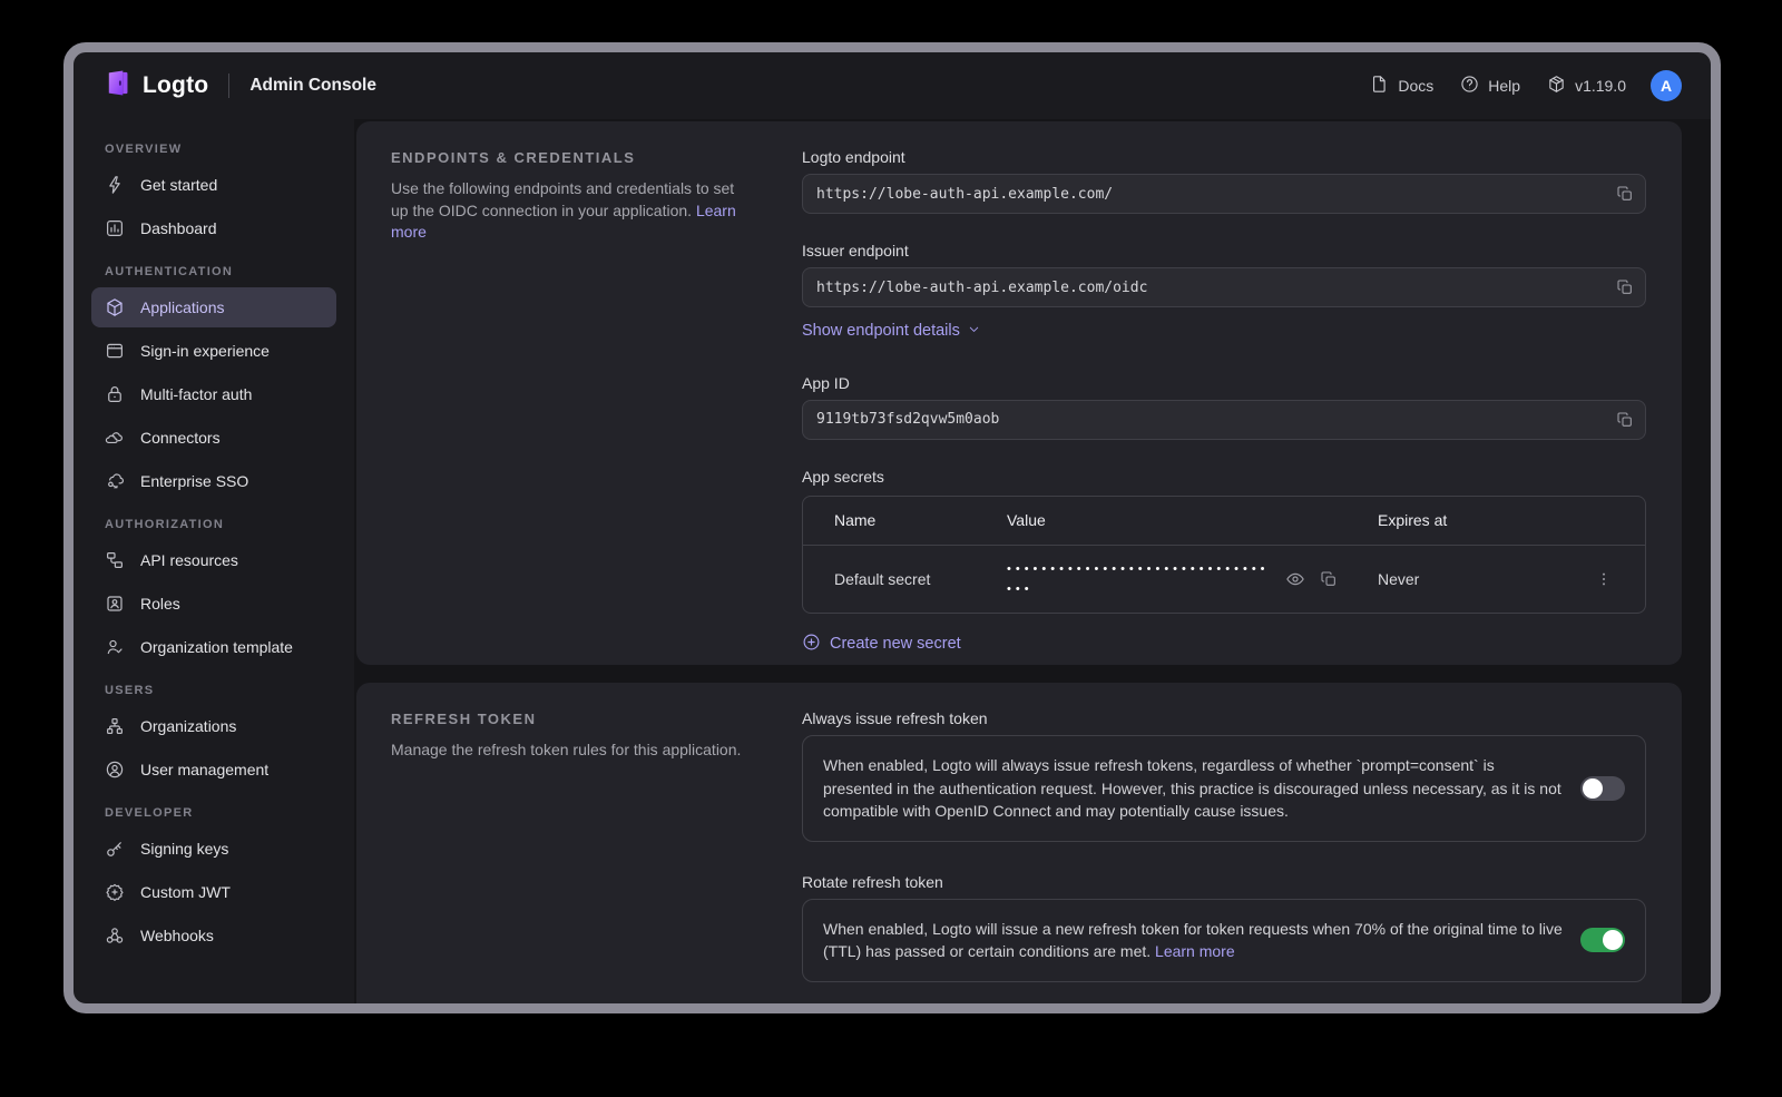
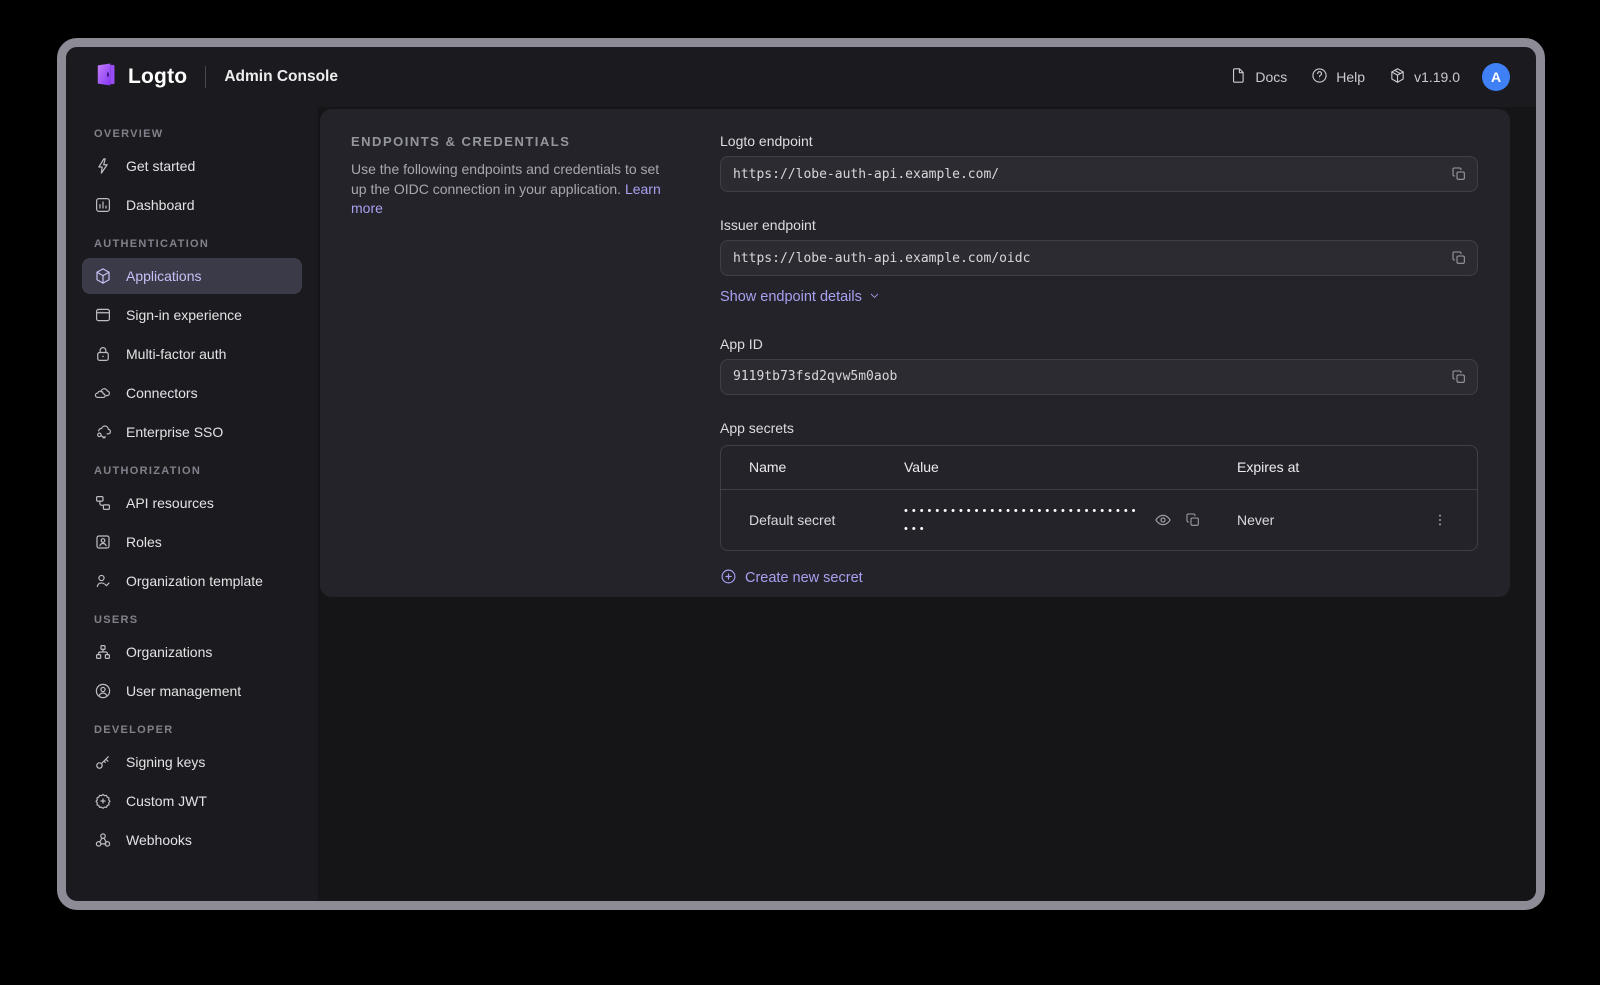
  Logto
  Admin Console
  Docs
  Help
  v1.19.0
  A
  OVERVIEW
  Get started
  Dashboard
  AUTHENTICATION
  Applications
  Sign-in experience
  Multi-factor auth
  Connectors
  Enterprise SSO
  AUTHORIZATION
  API resources
  Roles
  Organization template
  USERS
  Organizations
  User management
  DEVELOPER
  Signing keys
  Custom JWT
  Webhooks
  ENDPOINTS & CREDENTIALS
  Use the following endpoints and credentials to set up the OIDC connection in your application. Learn more
  Logto endpoint
  https://lobe-auth-api.example.com/
  Issuer endpoint
  https://lobe-auth-api.example.com/oidc
  Show endpoint details
  App ID
  9119tb73fsd2qvw5m0aob
  App secrets
  Name
  Value
  Expires at
  Default secret
  ••••••••••••••••••••••••••••••
  •••
  Never
  Create new secret
- REFRESH TOKEN
- Manage the refresh token rules for this application.
- Always issue refresh token
- When enabled, Logto will always issue refresh tokens, regardless of whether `prompt=consent` is presented in the authentication request. However, this practice is discouraged unless necessary, as it is not compatible with OpenID Connect and may potentially cause issues.
- Rotate refresh token
- When enabled, Logto will issue a new refresh token for token requests when 70% of the original time to live (TTL) has passed or certain conditions are met. Learn more
